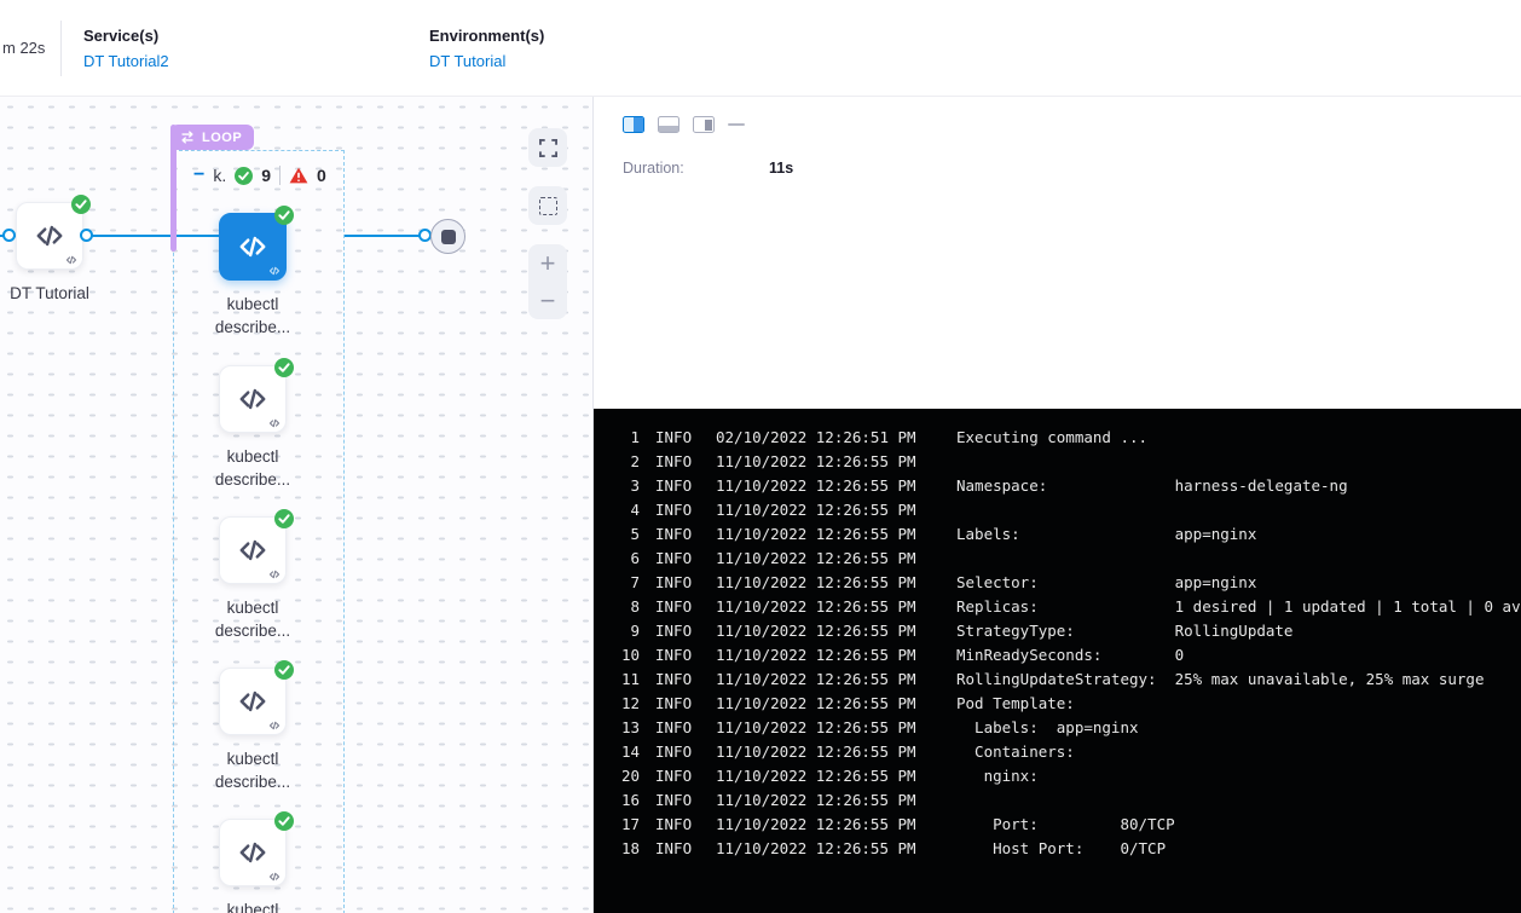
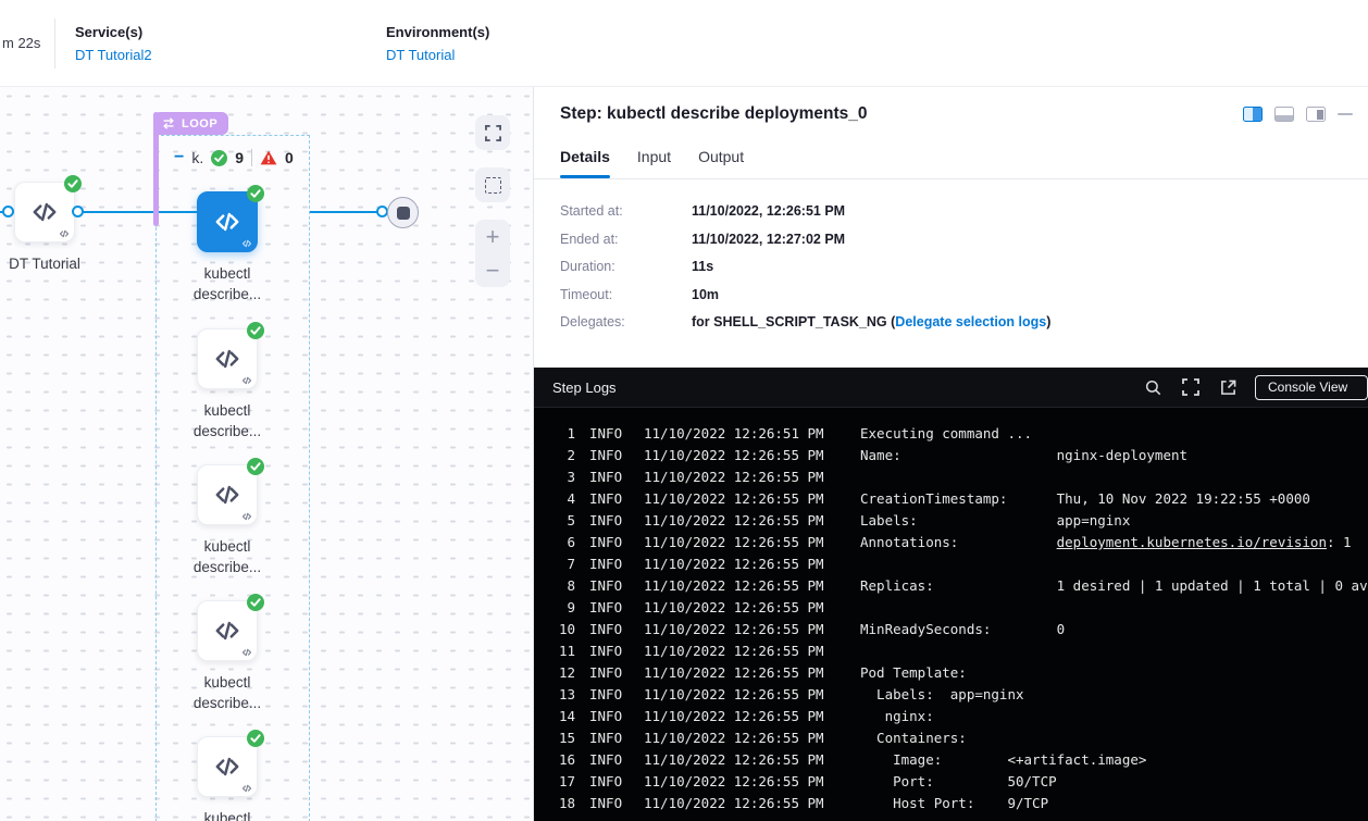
  m 22s
  Service(s)
  DT Tutorial2
  Environment(s)
  DT Tutorial
  LOOP
  −
  k.
  9
  0
  DT Tutorial
  kubectl
  describe...
  kubectl
  describe...
  kubectl
  describe...
  kubectl
  describe...
  kubectl
  +
  −
+ Step: kubectl describe deployments_0
+ Details
+ Input
+ Output
+ Started at:
+ 11/10/2022, 12:26:51 PM
+ Ended at:
+ 11/10/2022, 12:27:02 PM
  Duration:
  11s
+ Timeout:
+ 10m
+ Delegates:
+ for SHELL_SCRIPT_TASK_NG (Delegate selection logs)
+ Step Logs
+ Console View
  1
  INFO
- 02/10/2022 12:26:51 PM
+ 11/10/2022 12:26:51 PM
  Executing command ...
  2
  INFO
  11/10/2022 12:26:55 PM
+ Name: nginx-deployment
  3
  INFO
  11/10/2022 12:26:55 PM
- Namespace: harness-delegate-ng
  4
  INFO
  11/10/2022 12:26:55 PM
+ CreationTimestamp: Thu, 10 Nov 2022 19:22:55 +0000
  5
  INFO
  11/10/2022 12:26:55 PM
  Labels: app=nginx
  6
  INFO
  11/10/2022 12:26:55 PM
+ Annotations: deployment.kubernetes.io/revision: 1
  7
  INFO
  11/10/2022 12:26:55 PM
- Selector: app=nginx
  8
  INFO
  11/10/2022 12:26:55 PM
  Replicas: 1 desired | 1 updated | 1 total | 0 av
  9
  INFO
  11/10/2022 12:26:55 PM
- StrategyType: RollingUpdate
  10
  INFO
  11/10/2022 12:26:55 PM
  MinReadySeconds: 0
  11
  INFO
  11/10/2022 12:26:55 PM
- RollingUpdateStrategy: 25% max unavailable, 25% max surge
  12
  INFO
  11/10/2022 12:26:55 PM
  Pod Template:
  13
  INFO
  11/10/2022 12:26:55 PM
  Labels: app=nginx
  14
  INFO
  11/10/2022 12:26:55 PM
- Containers:
+ nginx:
- 20
+ 15
  INFO
  11/10/2022 12:26:55 PM
- nginx:
+ Containers:
  16
  INFO
  11/10/2022 12:26:55 PM
+ Image: <+artifact.image>
  17
  INFO
  11/10/2022 12:26:55 PM
- Port: 80/TCP
+ Port: 50/TCP
  18
  INFO
  11/10/2022 12:26:55 PM
- Host Port: 0/TCP
+ Host Port: 9/TCP
